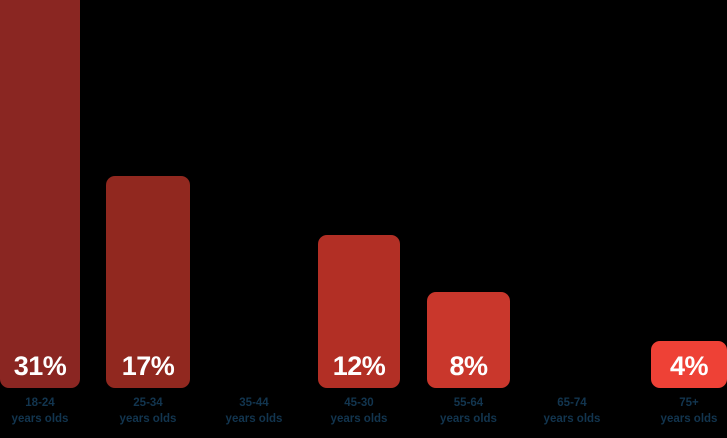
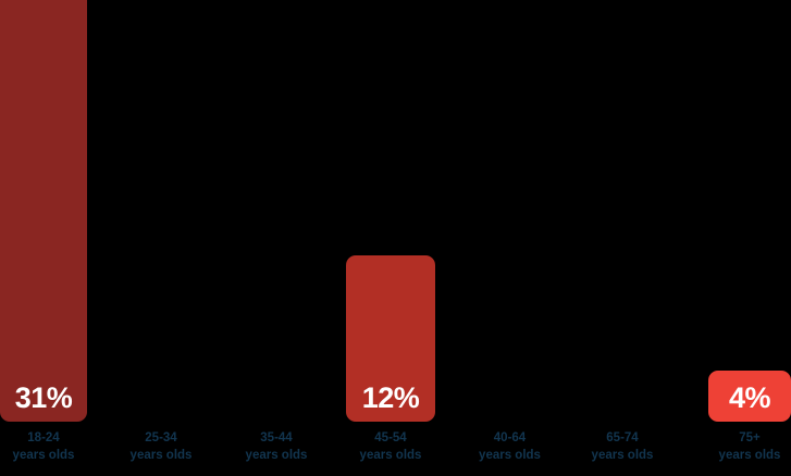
  31%
  18-24
  years olds
- 17%
  25-34
  years olds
  35-44
  years olds
  12%
- 45-30
+ 45-54
  years olds
- 8%
- 55-64
+ 40-64
  years olds
  65-74
  years olds
  4%
  75+
  years olds
